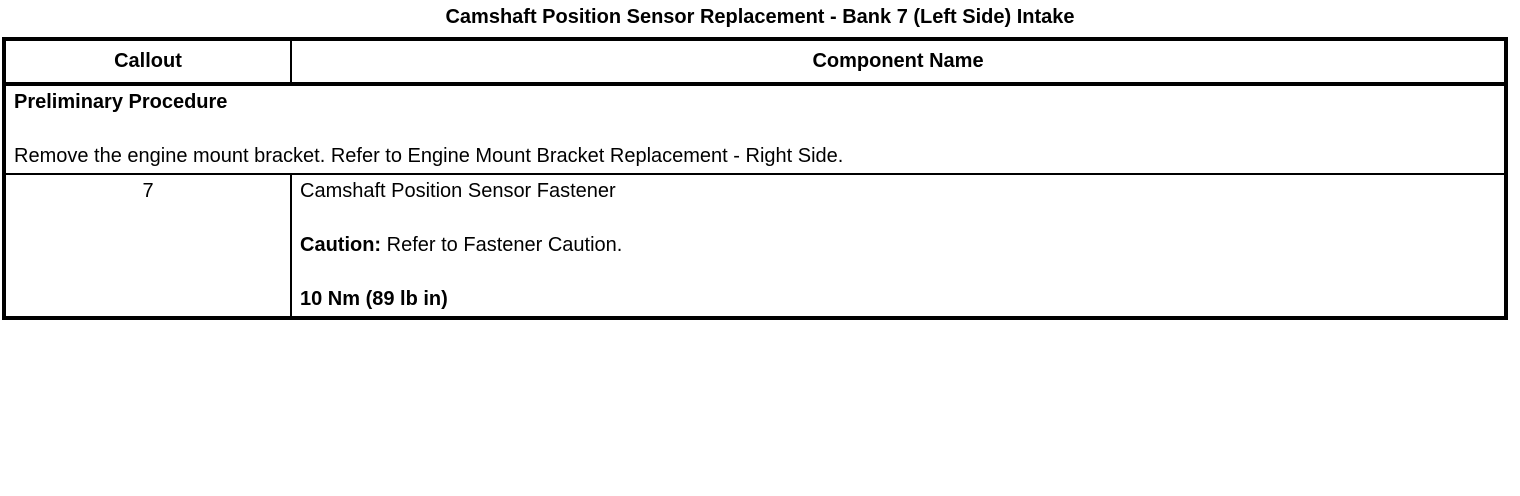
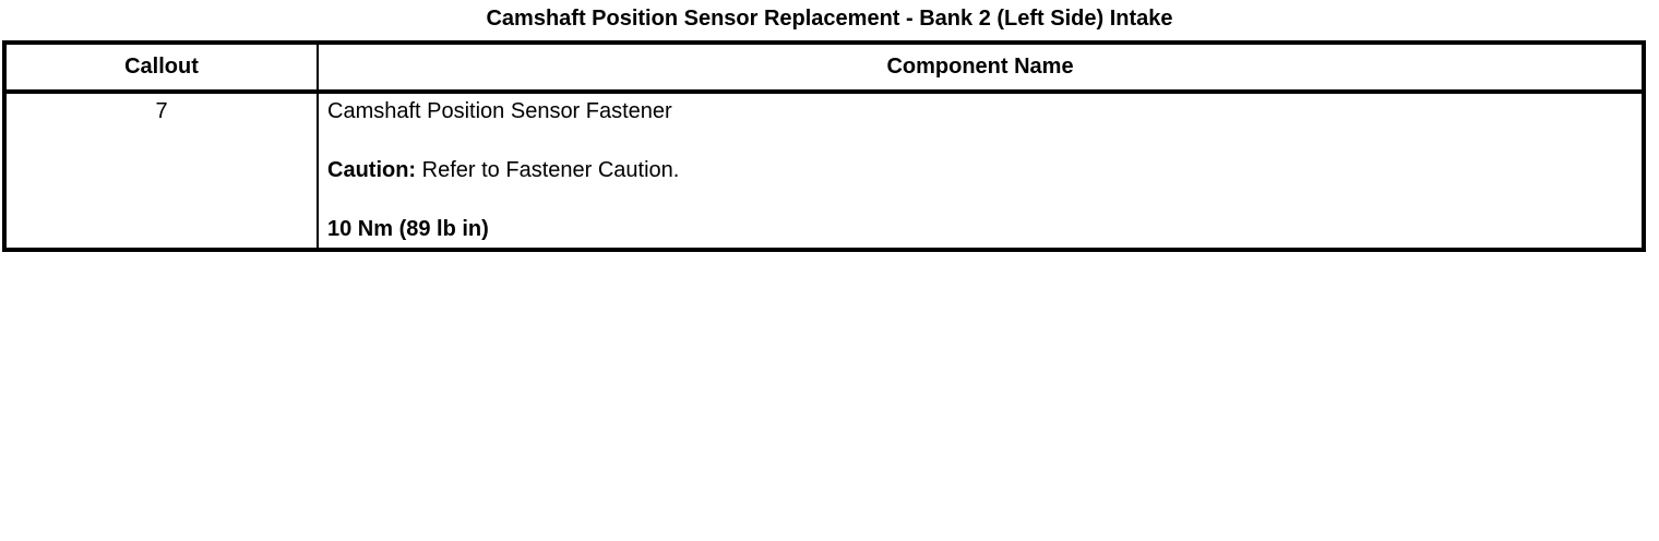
- Camshaft Position Sensor Replacement - Bank 7 (Left Side) Intake
+ Camshaft Position Sensor Replacement - Bank 2 (Left Side) Intake
  Callout	Component Name
- Preliminary Procedure Remove the engine mount bracket. Refer to Engine Mount Bracket Replacement - Right Side.
  7	Camshaft Position Sensor Fastener Caution: Refer to Fastener Caution. 10 Nm (89 lb in)
